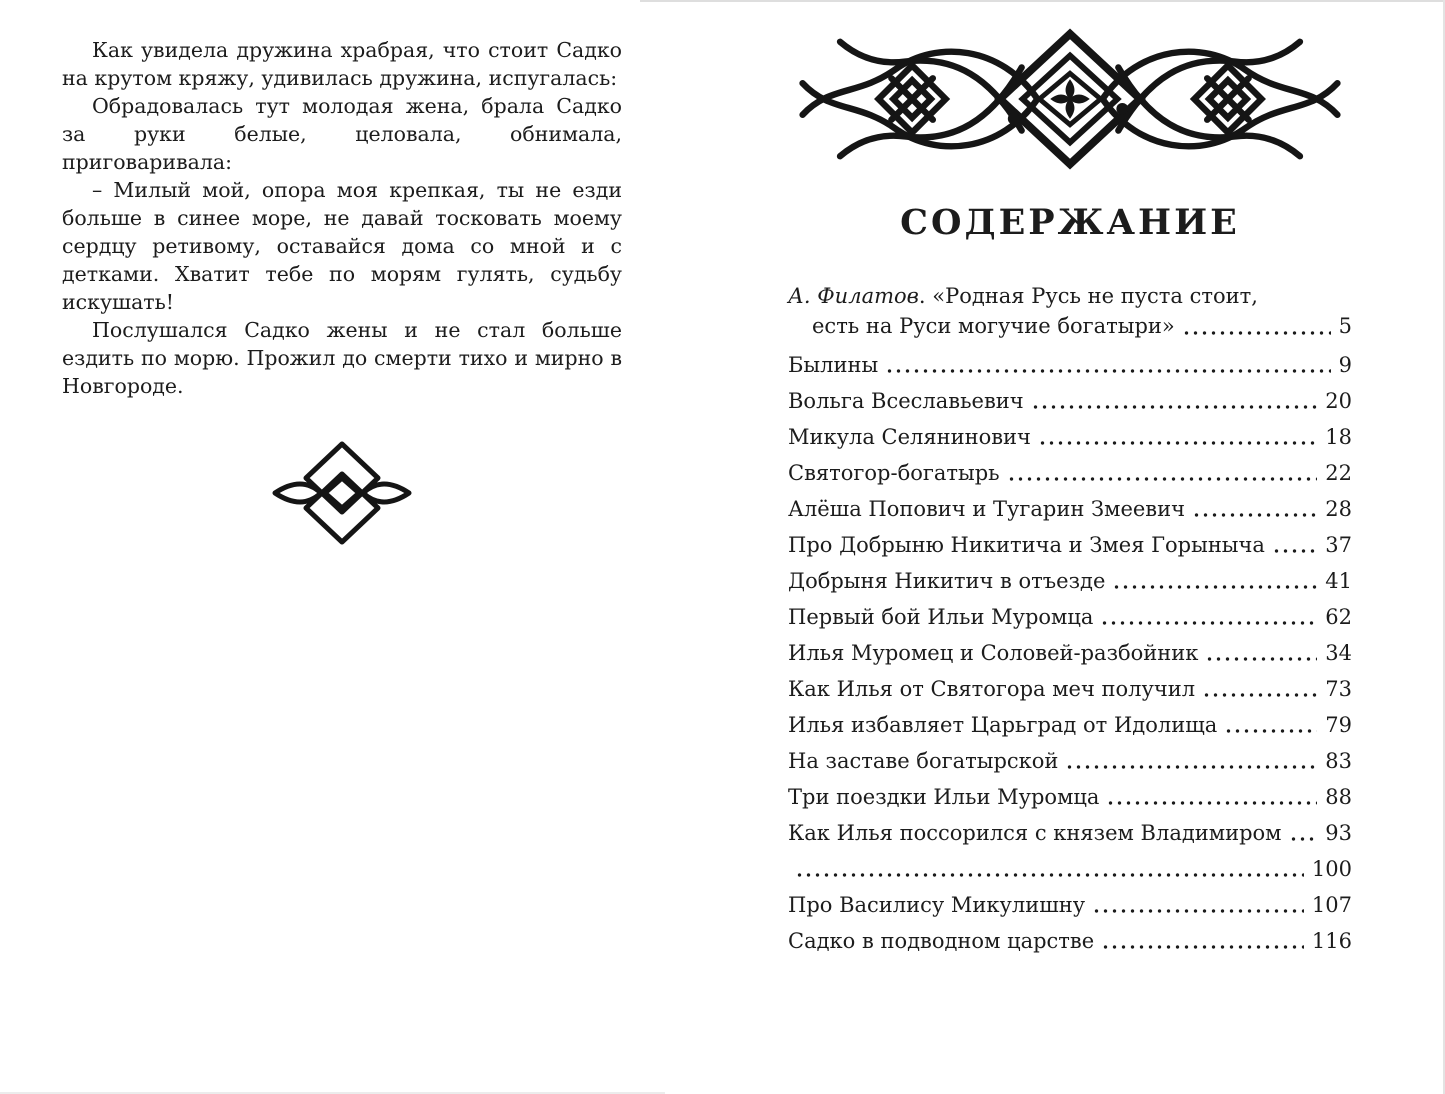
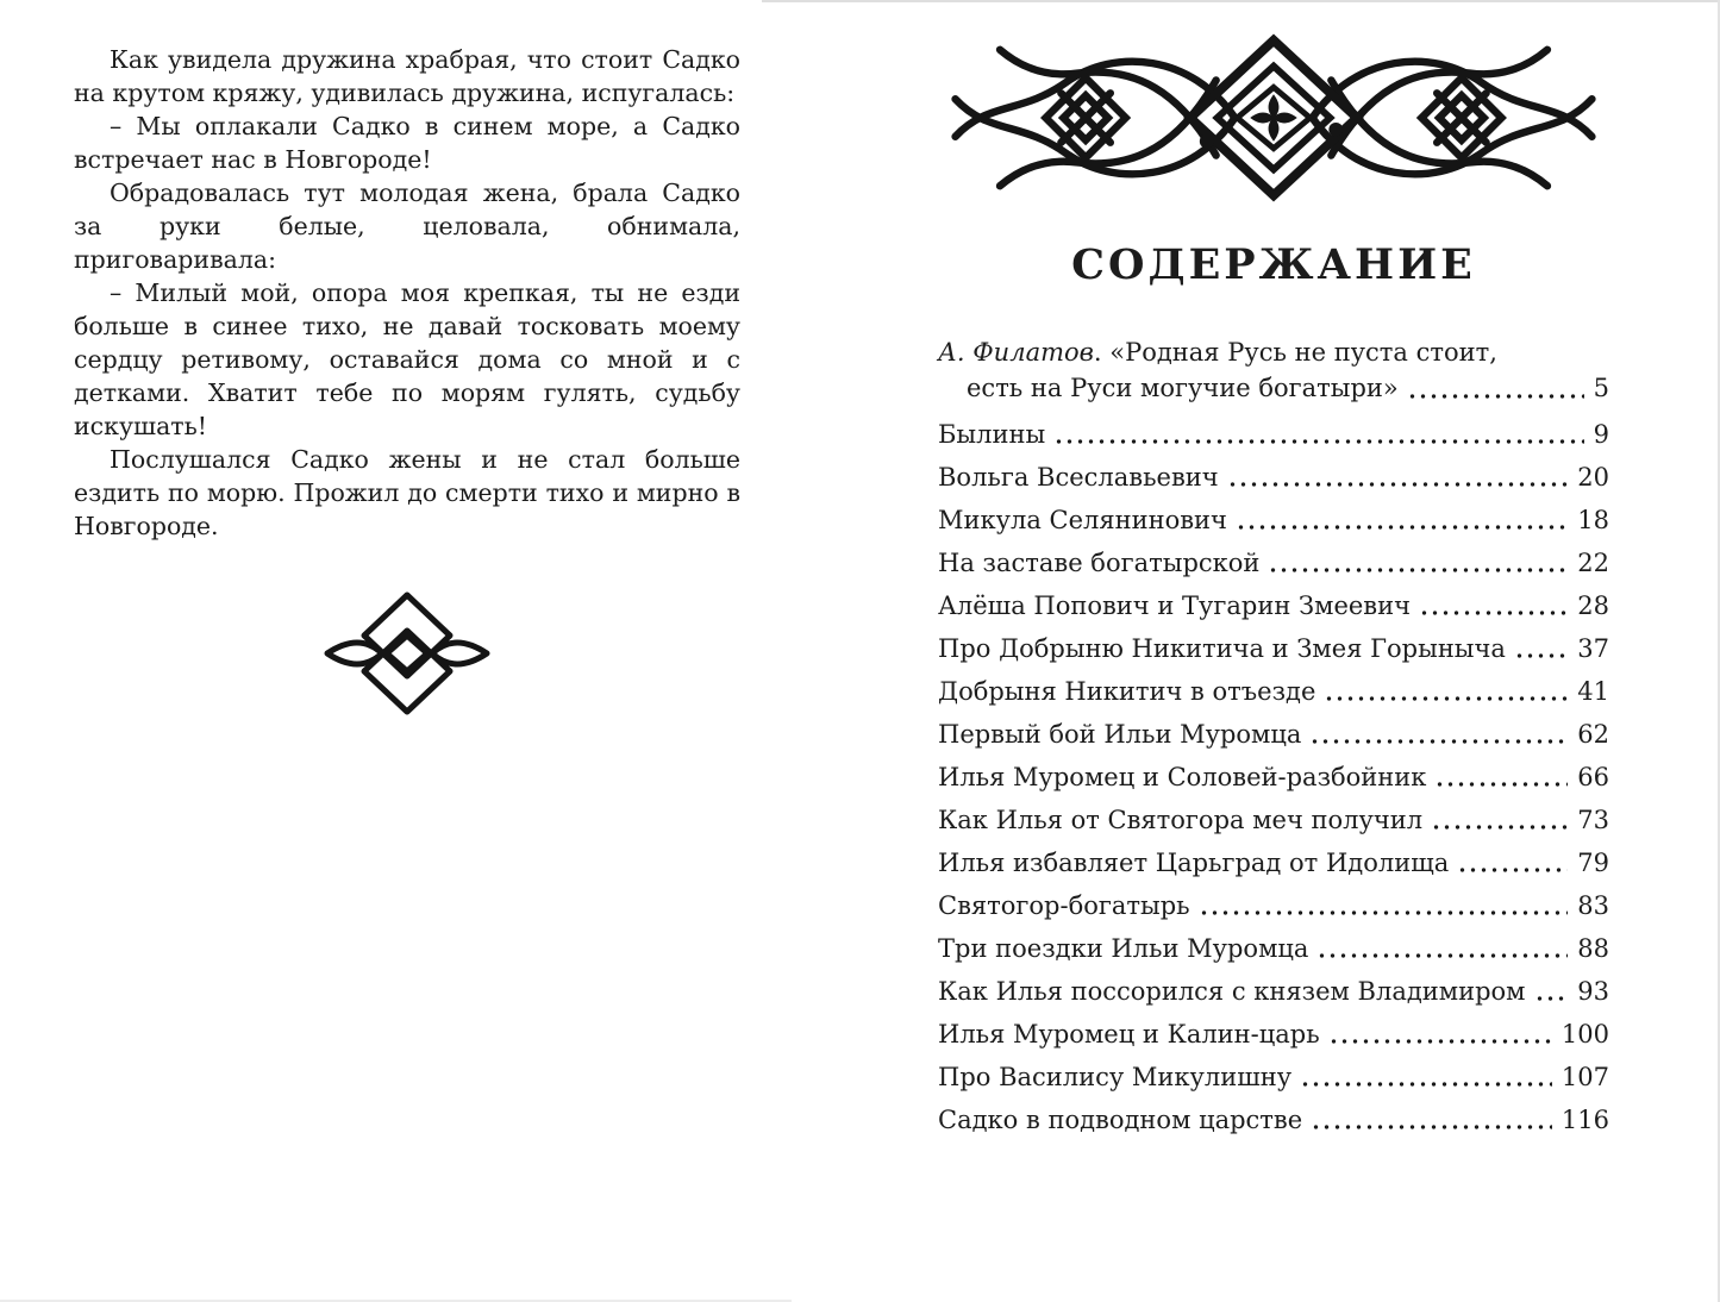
  Как увидела дружина храбрая, что стоит Садко на крутом кряжу, удивилась дружина, испугалась:
+ – Мы оплакали Садко в синем море, а Садко встречает нас в Новгороде!
  Обрадовалась тут молодая жена, брала Садко за руки белые, целовала, обнимала, приговаривала:
- – Милый мой, опора моя крепкая, ты не езди больше в синее море, не давай тосковать моему сердцу ретивому, оставайся дома со мной и с детками. Хватит тебе по морям гулять, судьбу искушать!
+ – Милый мой, опора моя крепкая, ты не езди больше в синее тихо, не давай тосковать моему сердцу ретивому, оставайся дома со мной и с детками. Хватит тебе по морям гулять, судьбу искушать!
  Послушался Садко жены и не стал больше ездить по морю. Прожил до смерти тихо и мирно в Новгороде.
  СОДЕРЖАНИЕ
  А. Филатов. «Родная Русь не пуста стоит,
  есть на Руси могучие богатыри»
  5
  Былины
  9
  Вольга Всеславьевич
  20
  Микула Селянинович
  18
- Святогор-богатырь
+ На заставе богатырской
  22
  Алёша Попович и Тугарин Змеевич
  28
  Про Добрыню Никитича и Змея Горыныча
  37
  Добрыня Никитич в отъезде
  41
  Первый бой Ильи Муромца
  62
  Илья Муромец и Соловей-разбойник
- 34
+ 66
  Как Илья от Святогора меч получил
  73
  Илья избавляет Царьград от Идолища
  79
- На заставе богатырской
+ Святогор-богатырь
  83
  Три поездки Ильи Муромца
  88
  Как Илья поссорился с князем Владимиром
  93
+ Илья Муромец и Калин-царь
  100
  Про Василису Микулишну
  107
  Садко в подводном царстве
  116
